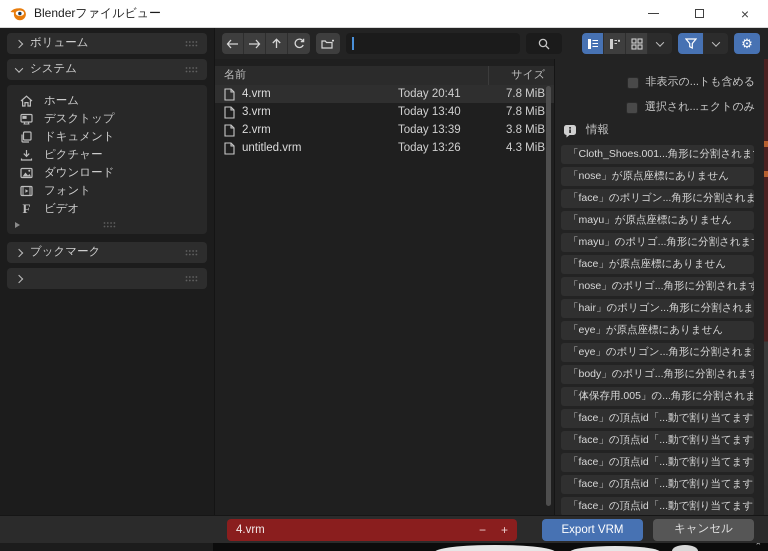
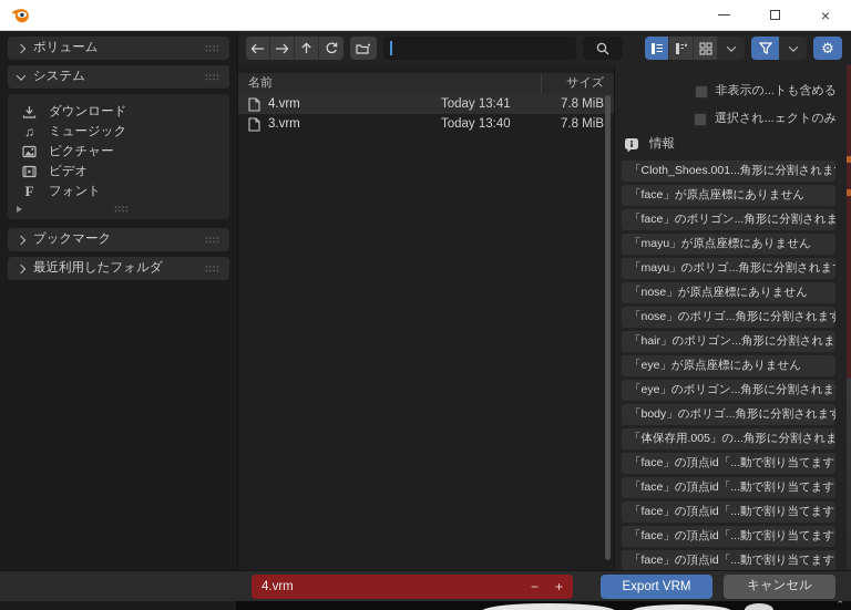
- Blenderファイルビュー
  ×
  ボリューム
  システム
- ホーム
- デスクトップ
- ドキュメント
- ピクチャー
+ ダウンロード
+ ♫
+ ミュージック
- ダウンロード
+ ピクチャー
- フォント
+ ビデオ
  F
- ビデオ
+ フォント
  ブックマーク
+ 最近利用したフォルダ
  ⚙
  名前
  サイズ
  4.vrm
- Today 20:41
+ Today 13:41
  7.8 MiB
  3.vrm
  Today 13:40
  7.8 MiB
- 2.vrm
- Today 13:39
- 3.8 MiB
- untitled.vrm
- Today 13:26
- 4.3 MiB
  非表示の...トも含める
  選択され...ェクトのみ
  情報
  「Cloth_Shoes.001...角形に分割されま
- 「nose」が原点座標にありません
+ 「face」が原点座標にありません
  「face」のポリゴン...角形に分割されま
  「mayu」が原点座標にありません
  「mayu」のポリゴ...角形に分割されま
- 「face」が原点座標にありません
+ 「nose」が原点座標にありません
  「nose」のポリゴ...角形に分割されます
  「hair」のポリゴン...角形に分割されま
  「eye」が原点座標にありません
  「eye」のポリゴン...角形に分割されま
  「body」のポリゴ...角形に分割されます
  「体保存用.005」の...角形に分割されま
  「face」の頂点id「...動で割り当てます
  「face」の頂点id「...動で割り当てます
  「face」の頂点id「...動で割り当てます
  「face」の頂点id「...動で割り当てます
  「face」の頂点id「...動で割り当てます
  4.vrm
  −
  +
  Export VRM
  キャンセル
  ⌃
